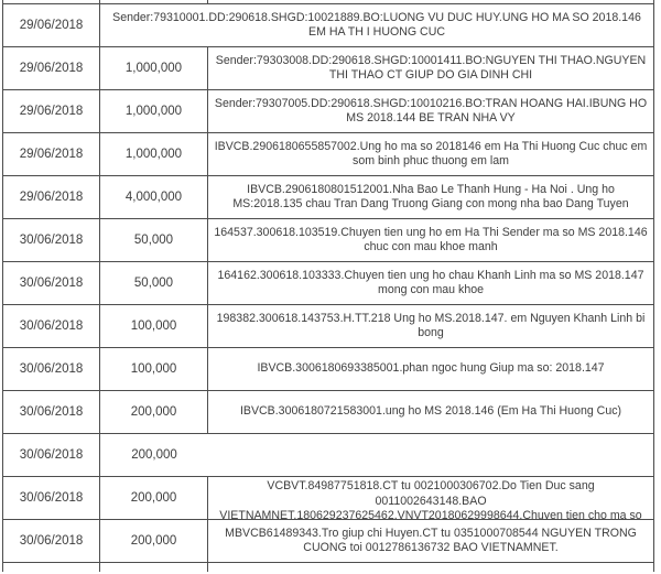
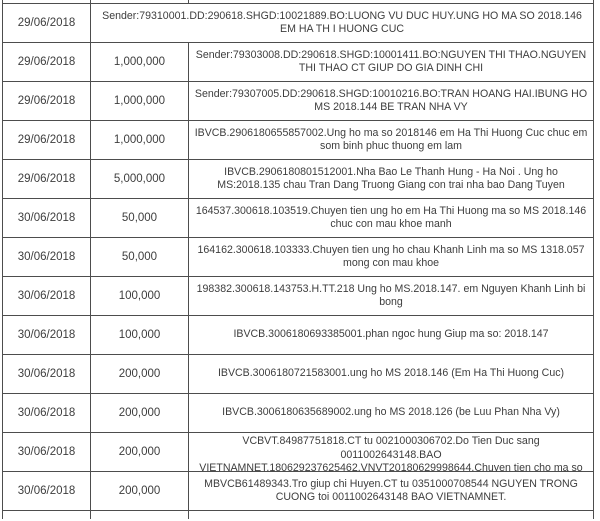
  29/06/2018
  Sender:79310001.DD:290618.SHGD:10021889.BO:LUONG VU DUC HUY.UNG HO MA SO 2018.146 EM HA TH I HUONG CUC
  29/06/2018
  1,000,000
  Sender:79303008.DD:290618.SHGD:10001411.BO:NGUYEN THI THAO.NGUYEN THI THAO CT GIUP DO GIA DINH CHI
  29/06/2018
  1,000,000
  Sender:79307005.DD:290618.SHGD:10010216.BO:TRAN HOANG HAI.IBUNG HO MS 2018.144 BE TRAN NHA VY
  29/06/2018
  1,000,000
  IBVCB.2906180655857002.Ung ho ma so 2018146 em Ha Thi Huong Cuc chuc em som binh phuc thuong em lam
  29/06/2018
- 4,000,000
+ 5,000,000
- IBVCB.2906180801512001.Nha Bao Le Thanh Hung - Ha Noi . Ung ho MS:2018.135 chau Tran Dang Truong Giang con mong nha bao Dang Tuyen
+ IBVCB.2906180801512001.Nha Bao Le Thanh Hung - Ha Noi . Ung ho MS:2018.135 chau Tran Dang Truong Giang con trai nha bao Dang Tuyen
  30/06/2018
  50,000
- 164537.300618.103519.Chuyen tien ung ho em Ha Thi Sender ma so MS 2018.146 chuc con mau khoe manh
+ 164537.300618.103519.Chuyen tien ung ho em Ha Thi Huong ma so MS 2018.146 chuc con mau khoe manh
  30/06/2018
  50,000
- 164162.300618.103333.Chuyen tien ung ho chau Khanh Linh ma so MS 2018.147 mong con mau khoe
+ 164162.300618.103333.Chuyen tien ung ho chau Khanh Linh ma so MS 1318.057 mong con mau khoe
  30/06/2018
  100,000
  198382.300618.143753.H.TT.218 Ung ho MS.2018.147. em Nguyen Khanh Linh bi bong
  30/06/2018
  100,000
  IBVCB.3006180693385001.phan ngoc hung Giup ma so: 2018.147
  30/06/2018
  200,000
  IBVCB.3006180721583001.ung ho MS 2018.146 (Em Ha Thi Huong Cuc)
  30/06/2018
  200,000
+ IBVCB.3006180635689002.ung ho MS 2018.126 (be Luu Phan Nha Vy)
  30/06/2018
  200,000
  VCBVT.84987751818.CT tu 0021000306702.Do Tien Duc sang 0011002643148.BAO VIETNAMNET.180629237625462.VNVT20180629998644.Chuyen tien cho ma so
  30/06/2018
  200,000
- MBVCB61489343.Tro giup chi Huyen.CT tu 0351000708544 NGUYEN TRONG CUONG toi 0012786136732 BAO VIETNAMNET.
+ MBVCB61489343.Tro giup chi Huyen.CT tu 0351000708544 NGUYEN TRONG CUONG toi 0011002643148 BAO VIETNAMNET.
